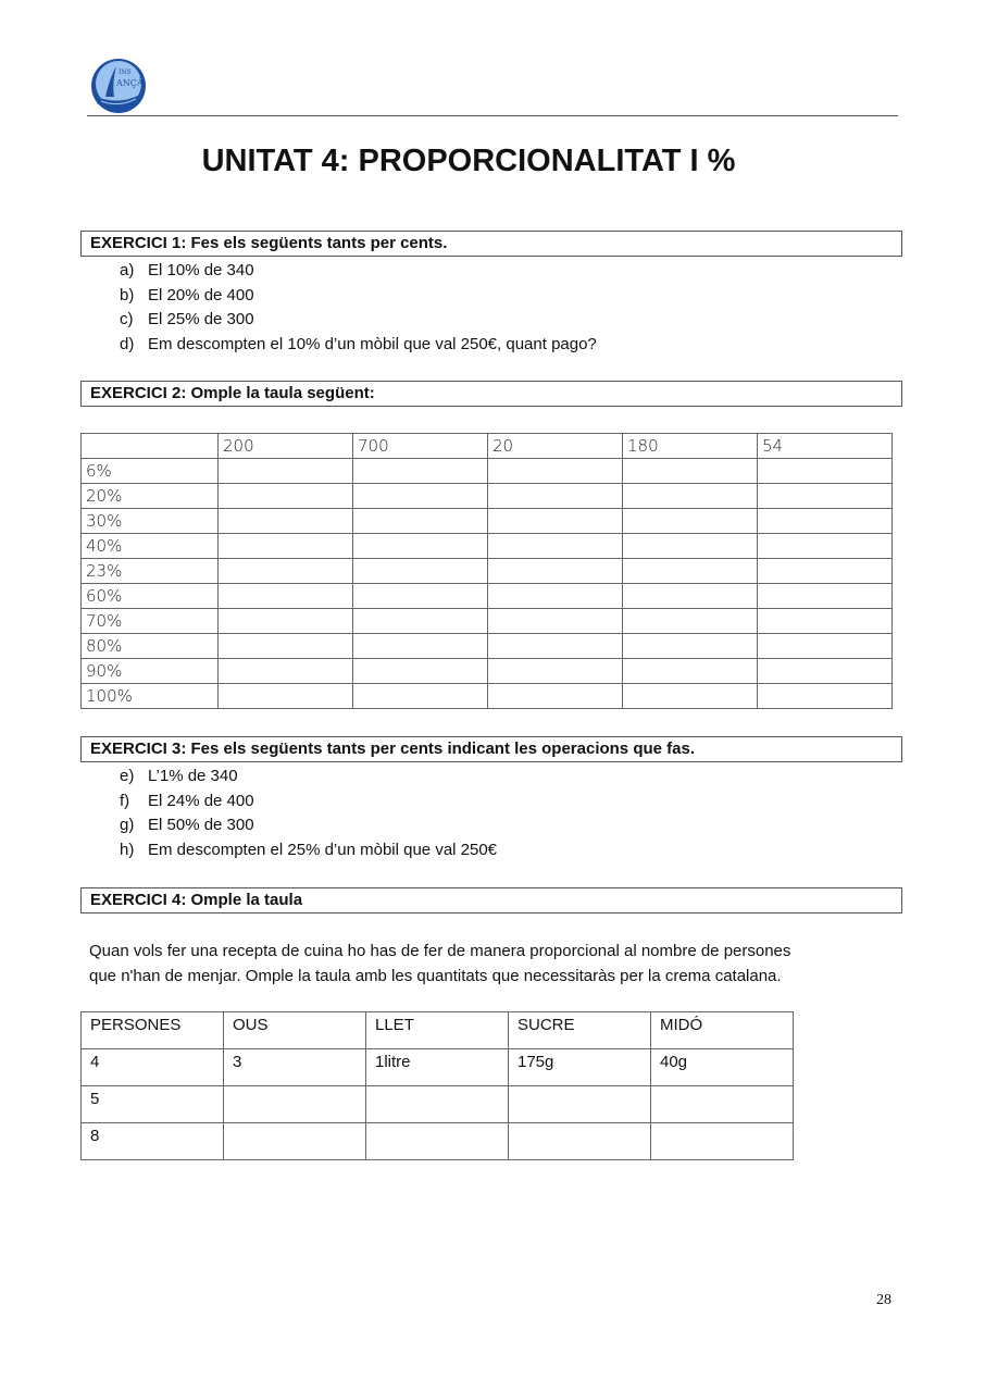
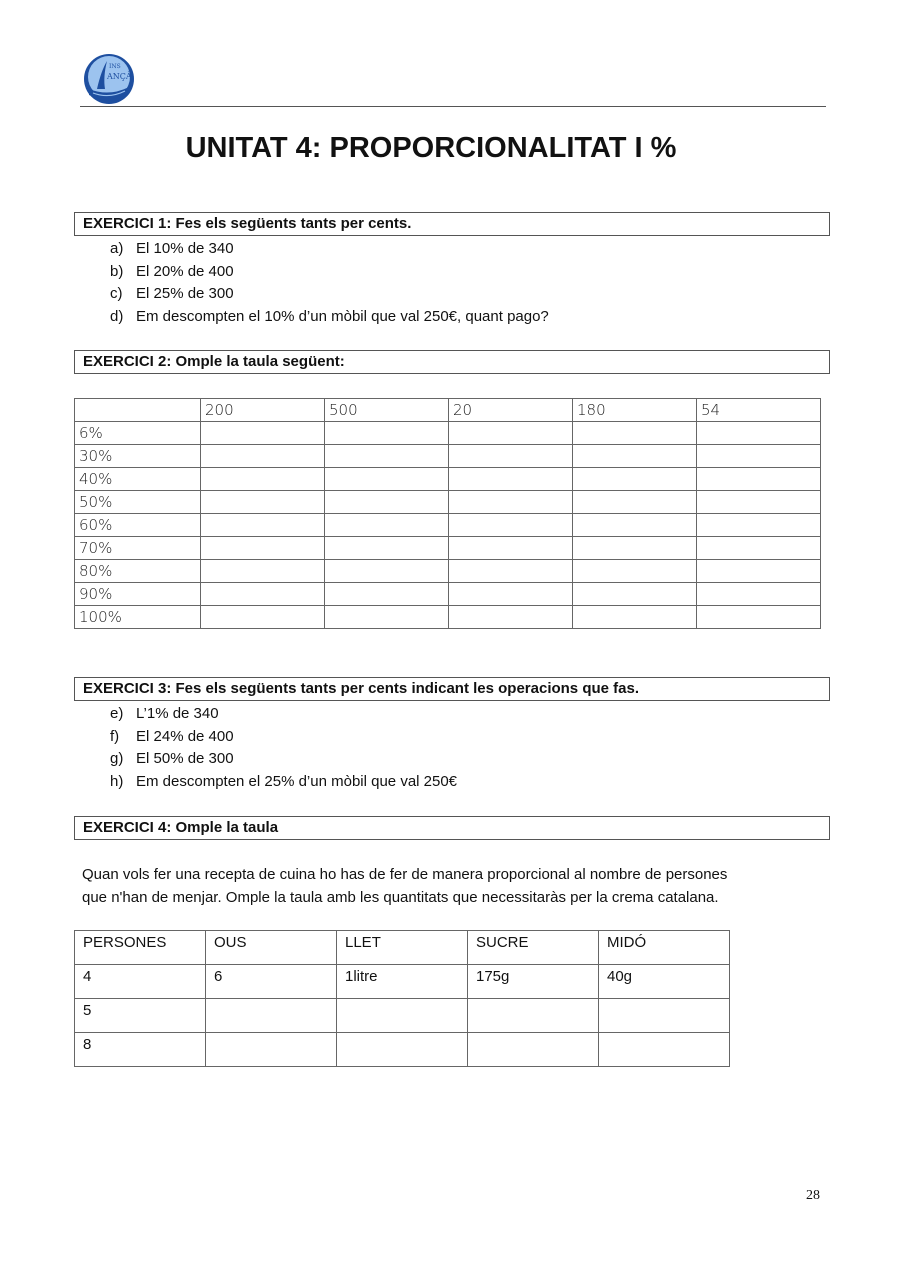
  ANÇÀ
  UNITAT 4: PROPORCIONALITAT I %
  EXERCICI 1: Fes els següents tants per cents.
  a)
  El 10% de 340
  b)
  El 20% de 400
  c)
  El 25% de 300
  d)
  Em descompten el 10% d’un mòbil que val 250€, quant pago?
  EXERCICI 2: Omple la taula següent:
- 	200	700	20	180	54
+ 	200	500	20	180	54
  6%
- 20%
  30%
  40%
- 23%
+ 50%
  60%
  70%
  80%
  90%
  100%
  EXERCICI 3: Fes els següents tants per cents indicant les operacions que fas.
  e)
  L’1% de 340
  f)
  El 24% de 400
  g)
  El 50% de 300
  h)
  Em descompten el 25% d’un mòbil que val 250€
  EXERCICI 4: Omple la taula
  Quan vols fer una recepta de cuina ho has de fer de manera proporcional al nombre de persones
  que n'han de menjar. Omple la taula amb les quantitats que necessitaràs per la crema catalana.
  PERSONES	OUS	LLET	SUCRE	MIDÓ
- 4	3	1litre	175g	40g
+ 4	6	1litre	175g	40g
  5
  8
  28
